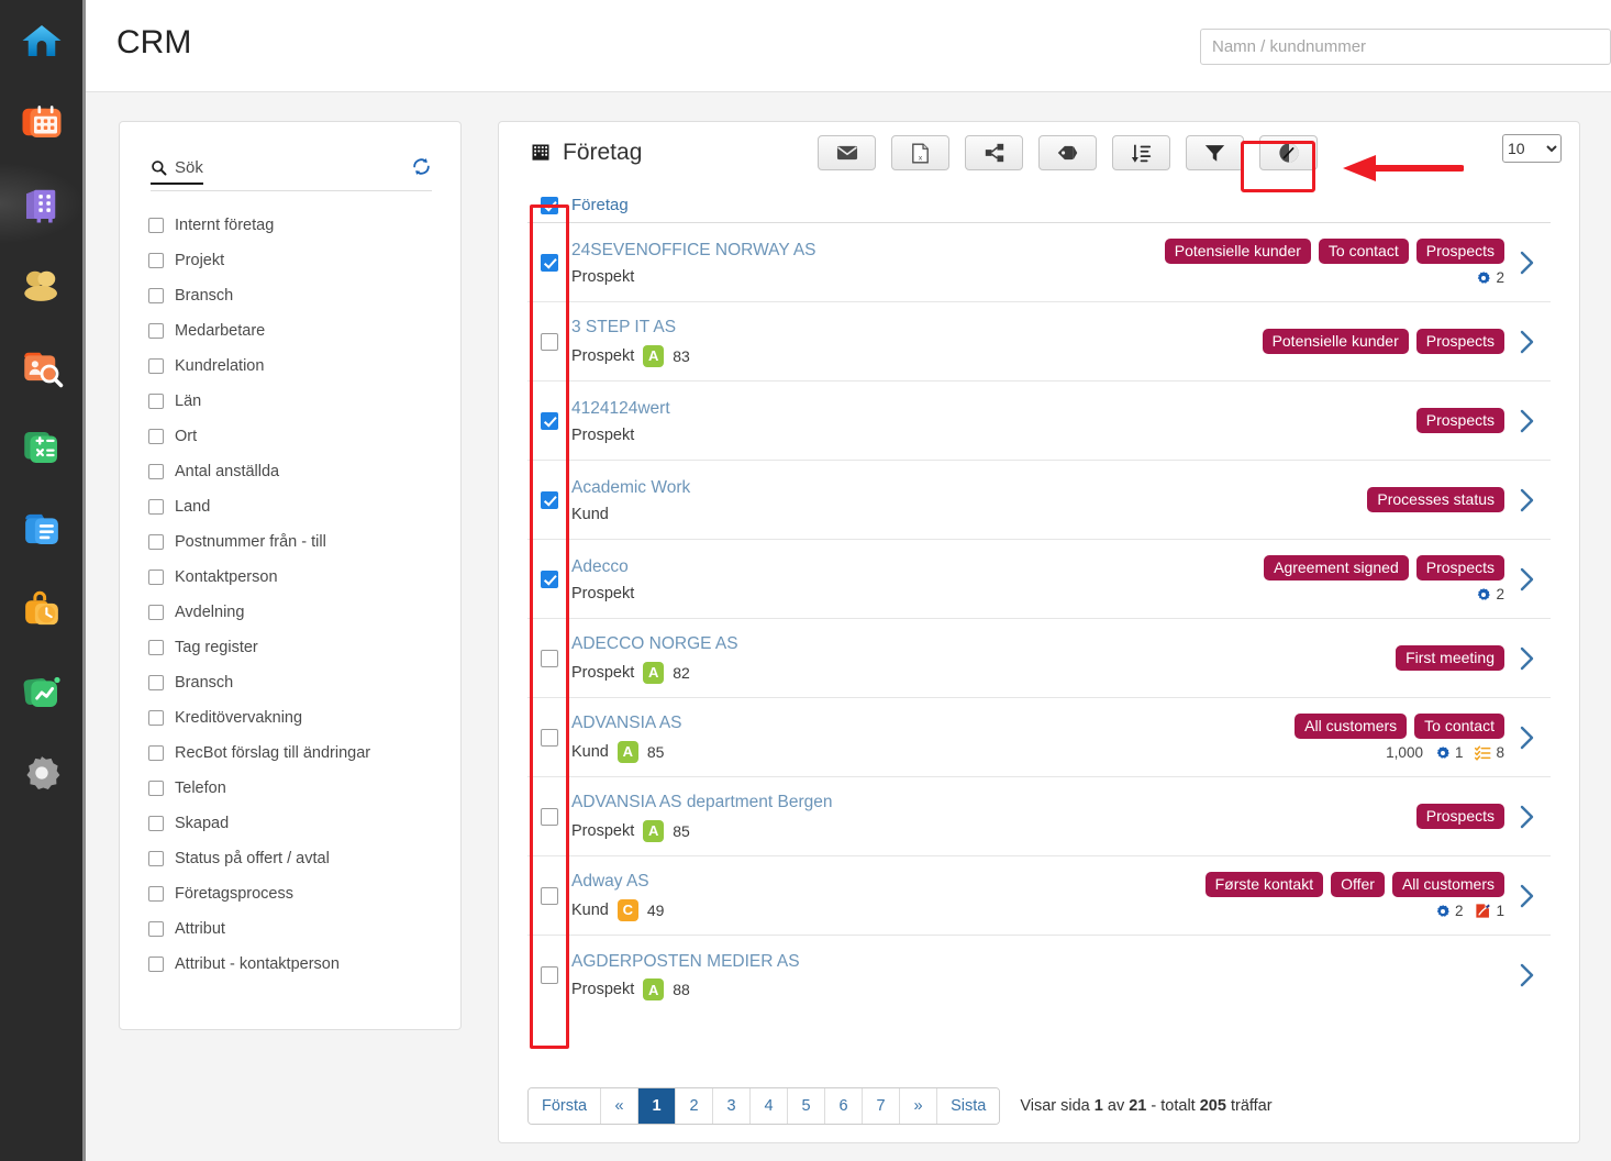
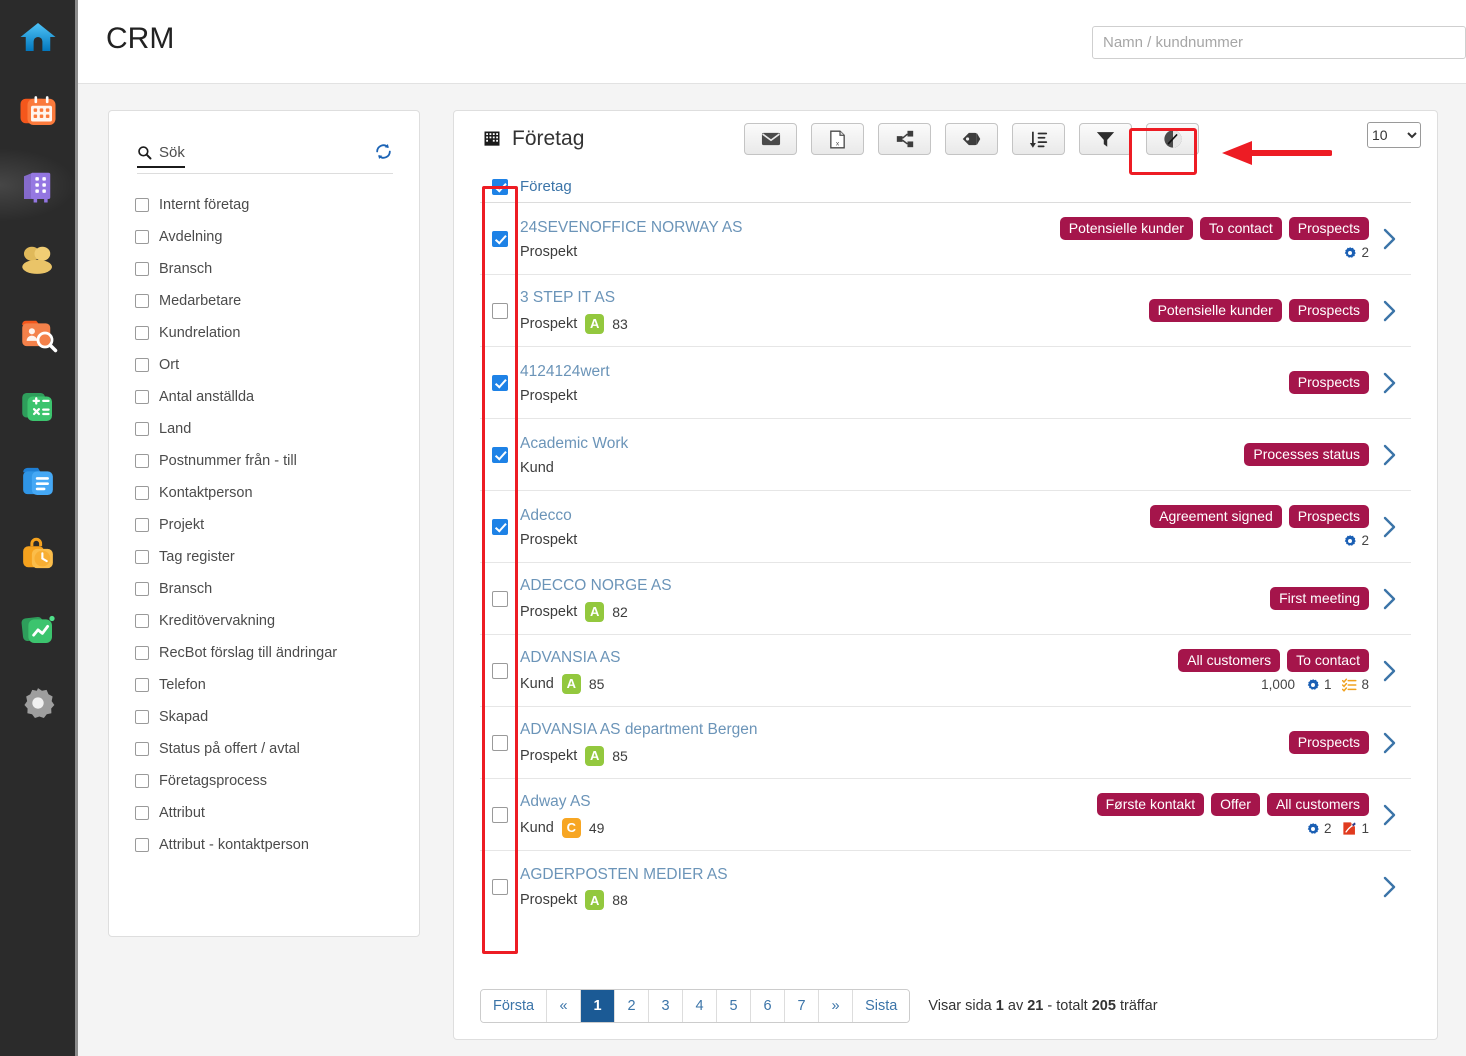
  CRM
  Namn / kundnummer
  Sök
  Internt företag
- Projekt
+ Avdelning
  Bransch
  Medarbetare
  Kundrelation
- Län
  Ort
  Antal anställda
  Land
  Postnummer från - till
  Kontaktperson
- Avdelning
+ Projekt
  Tag register
  Bransch
  Kreditövervakning
  RecBot förslag till ändringar
  Telefon
  Skapad
  Status på offert / avtal
  Företagsprocess
  Attribut
  Attribut - kontaktperson
  Företag
  10
  Företag
  24SEVENOFFICE NORWAY AS
  Prospekt
  Potensielle kunder
  To contact
  Prospects
  2
  3 STEP IT AS
  Prospekt
  A
  83
  Potensielle kunder
  Prospects
  4124124wert
  Prospekt
  Prospects
  Academic Work
  Kund
  Processes status
  Adecco
  Prospekt
  Agreement signed
  Prospects
  2
  ADECCO NORGE AS
  Prospekt
  A
  82
  First meeting
  ADVANSIA AS
  Kund
  A
  85
  All customers
  To contact
  1,000
  1
  8
  ADVANSIA AS department Bergen
  Prospekt
  A
  85
  Prospects
  Adway AS
  Kund
  C
  49
  Første kontakt
  Offer
  All customers
  2
  1
  AGDERPOSTEN MEDIER AS
  Prospekt
  A
  88
  Första
  «
  1
  2
  3
  4
  5
  6
  7
  »
  Sista
  Visar sida 1 av 21 - totalt 205 träffar
